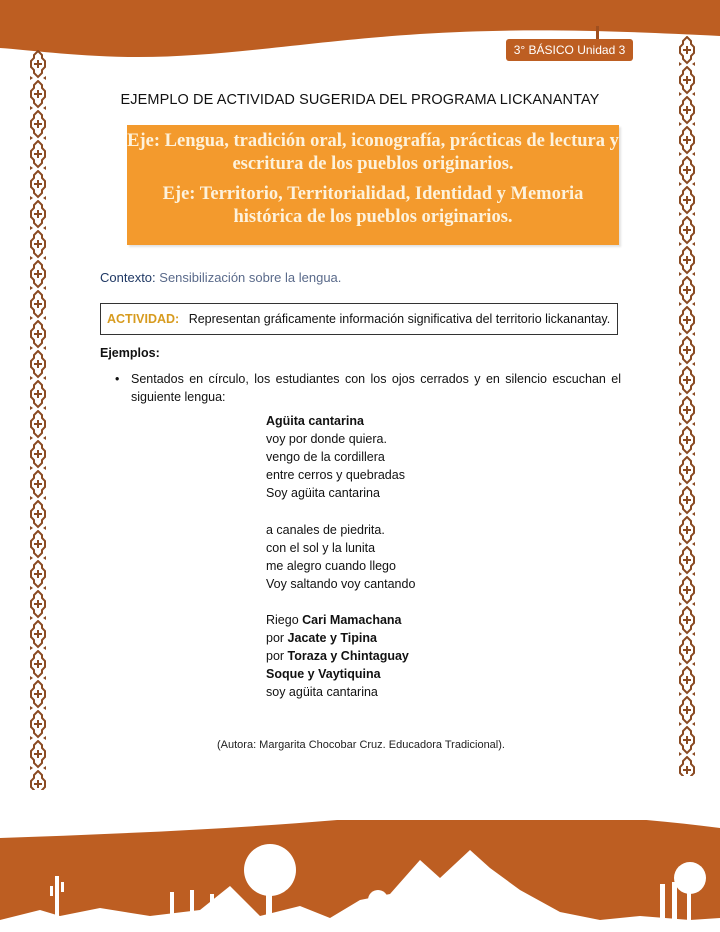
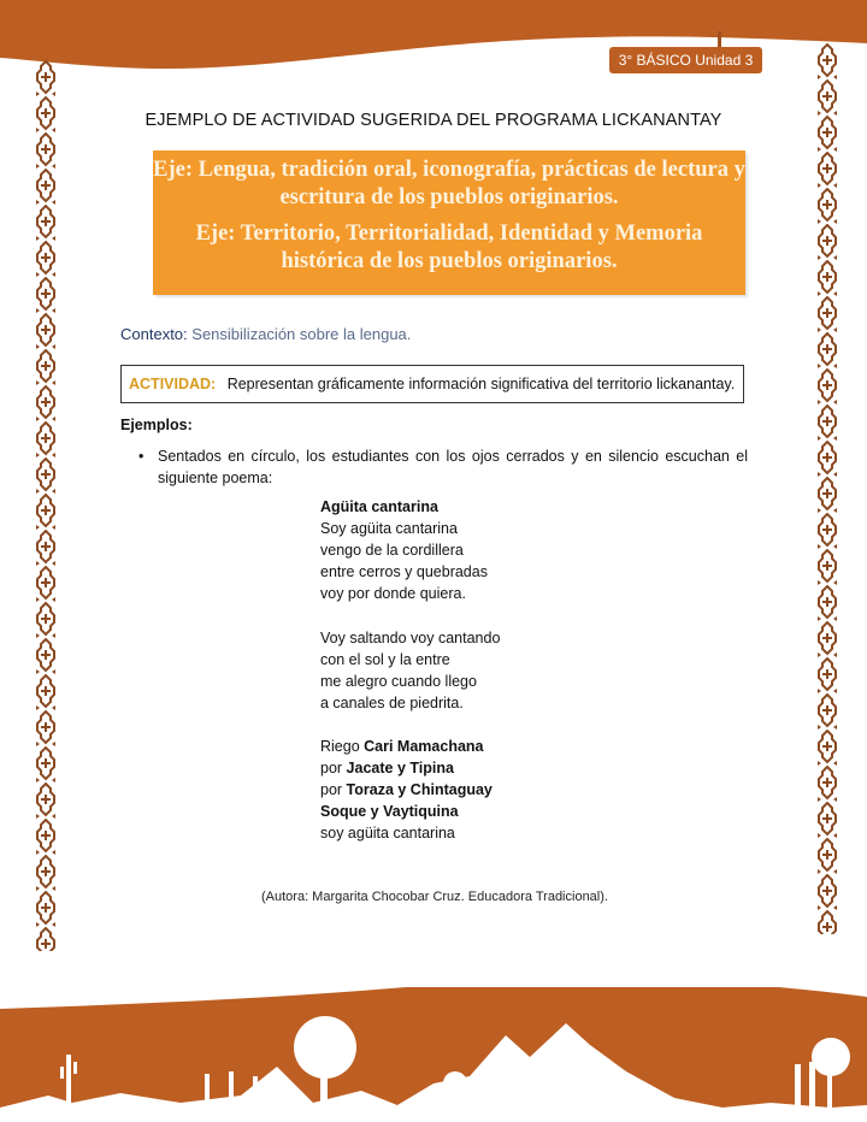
  3° BÁSICO Unidad 3
  EJEMPLO DE ACTIVIDAD SUGERIDA DEL PROGRAMA LICKANANTAY
  Eje: Lengua, tradición oral, iconografía, prácticas de lectura y escritura de los pueblos originarios.
  Eje: Territorio, Territorialidad, Identidad y Memoria histórica de los pueblos originarios.
  Contexto: Sensibilización sobre la lengua.
  ACTIVIDAD: Representan gráficamente información significativa del territorio lickanantay.
  Ejemplos:
  •
- Sentados en círculo, los estudiantes con los ojos cerrados y en silencio escuchan el siguiente lengua:
+ Sentados en círculo, los estudiantes con los ojos cerrados y en silencio escuchan el siguiente poema:
  Agüita cantarina
- voy por donde quiera.
+ Soy agüita cantarina
  vengo de la cordillera
  entre cerros y quebradas
- Soy agüita cantarina
+ voy por donde quiera.
- a canales de piedrita.
+ Voy saltando voy cantando
- con el sol y la lunita
+ con el sol y la entre
  me alegro cuando llego
- Voy saltando voy cantando
+ a canales de piedrita.
  Riego Cari Mamachana
  por Jacate y Tipina
  por Toraza y Chintaguay
  Soque y Vaytiquina
  soy agüita cantarina
  (Autora: Margarita Chocobar Cruz. Educadora Tradicional).
